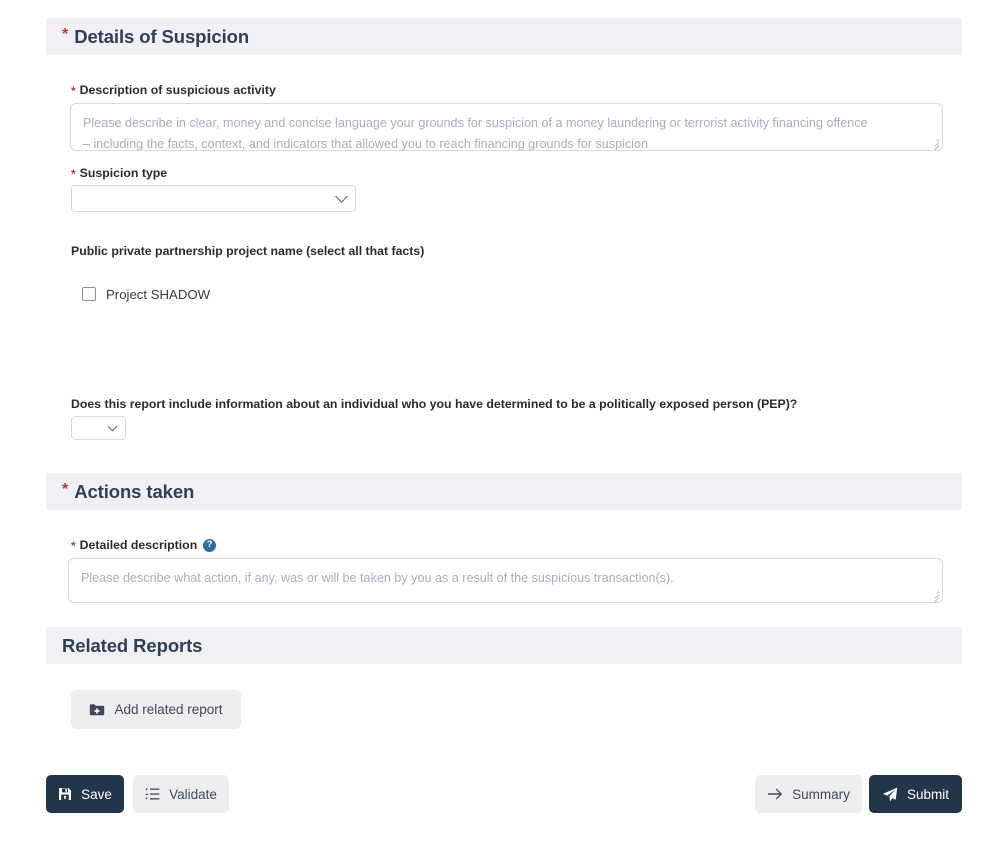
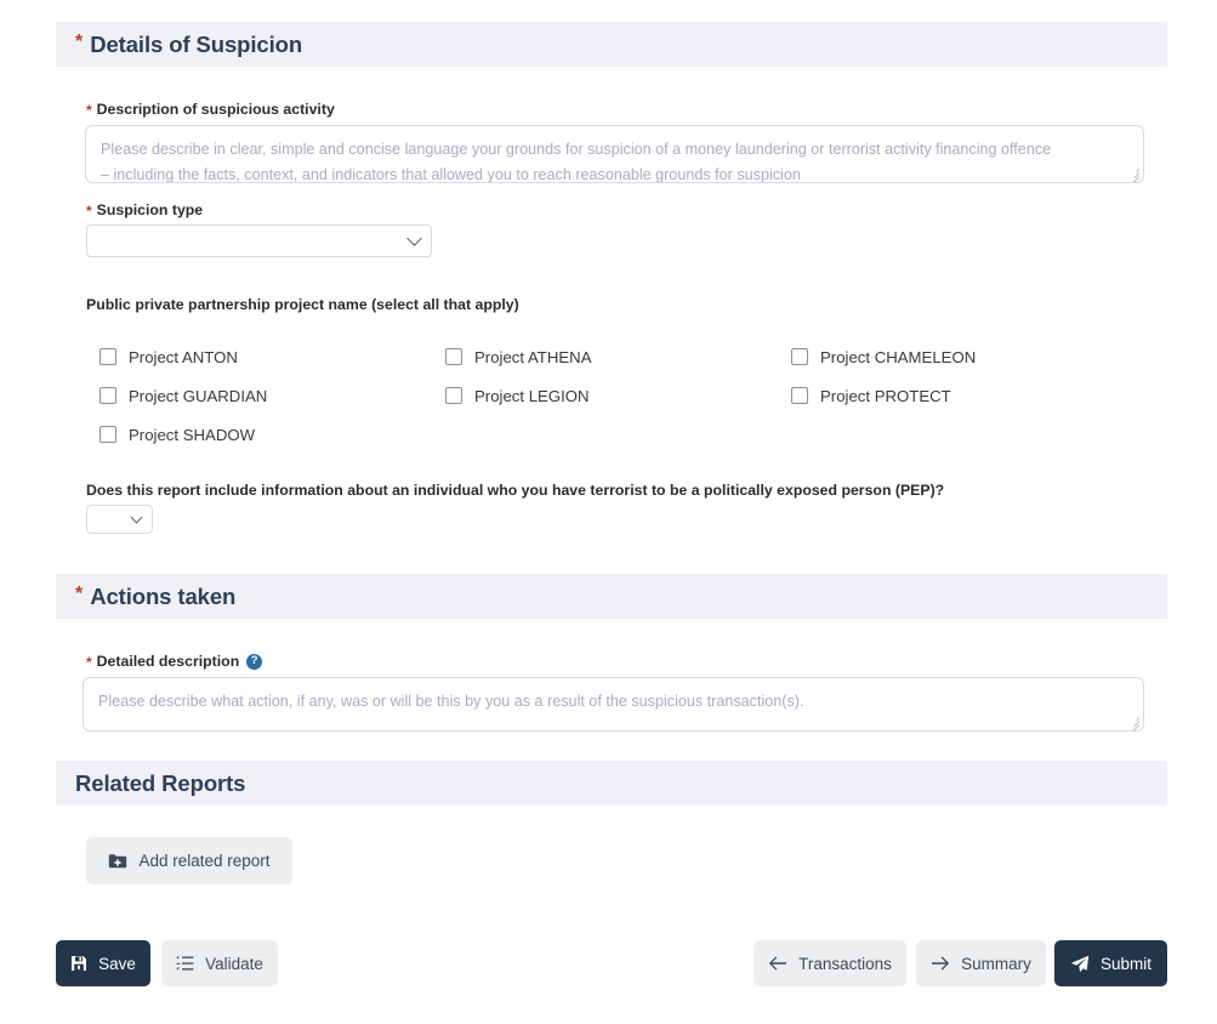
  *
  Details of Suspicion
  *
  Description of suspicious activity
- Please describe in clear, money and concise language your grounds for suspicion of a money laundering or terrorist activity financing offence
+ Please describe in clear, simple and concise language your grounds for suspicion of a money laundering or terrorist activity financing offence
- – including the facts, context, and indicators that allowed you to reach financing grounds for suspicion
+ – including the facts, context, and indicators that allowed you to reach reasonable grounds for suspicion
  *
  Suspicion type
- Public private partnership project name (select all that facts)
+ Public private partnership project name (select all that apply)
+ Project ANTON
+ Project ATHENA
+ Project CHAMELEON
+ Project GUARDIAN
+ Project LEGION
+ Project PROTECT
  Project SHADOW
- Does this report include information about an individual who you have determined to be a politically exposed person (PEP)?
+ Does this report include information about an individual who you have terrorist to be a politically exposed person (PEP)?
  *
  Actions taken
  *
  Detailed description
  ?
- Please describe what action, if any, was or will be taken by you as a result of the suspicious transaction(s).
+ Please describe what action, if any, was or will be this by you as a result of the suspicious transaction(s).
  Related Reports
  Add related report
  Save
  Validate
+ Transactions
  Summary
  Submit
